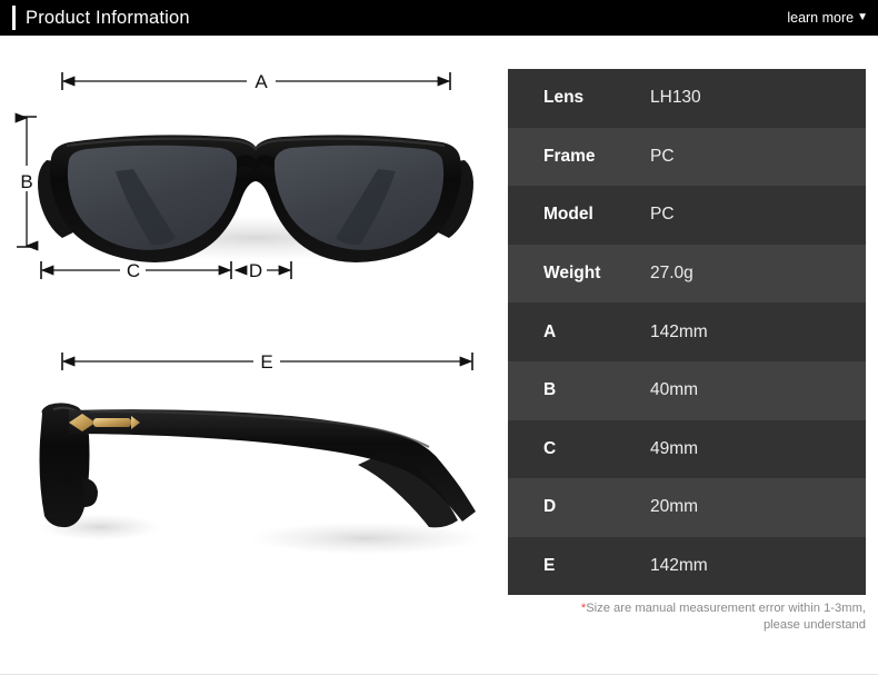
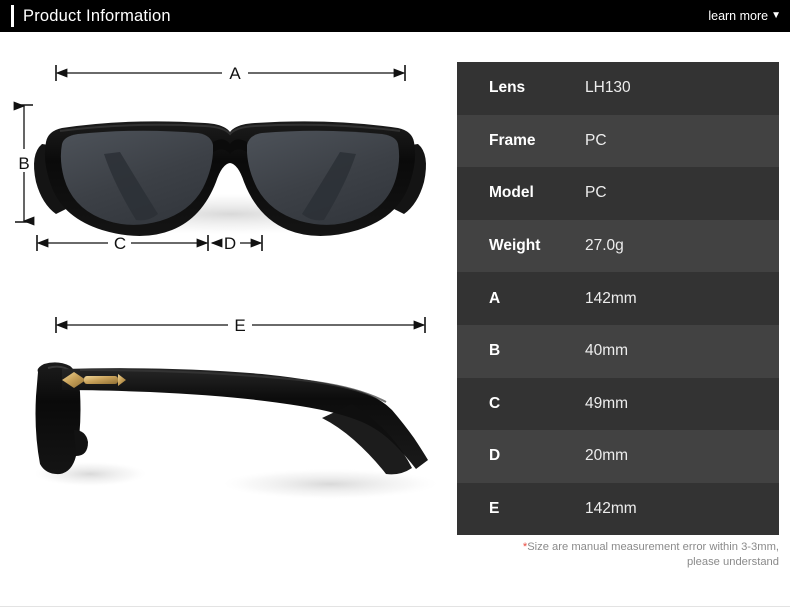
  Product Information
  learn more
  ▼
  A
  B
  C
  D
  E
  Lens
  LH130
  Frame
  PC
  Model
  PC
  Weight
  27.0g
  A
  142mm
  B
  40mm
  C
  49mm
  D
  20mm
  E
  142mm
- *Size are manual measurement error within 1-3mm,
+ *Size are manual measurement error within 3-3mm,
  please understand
